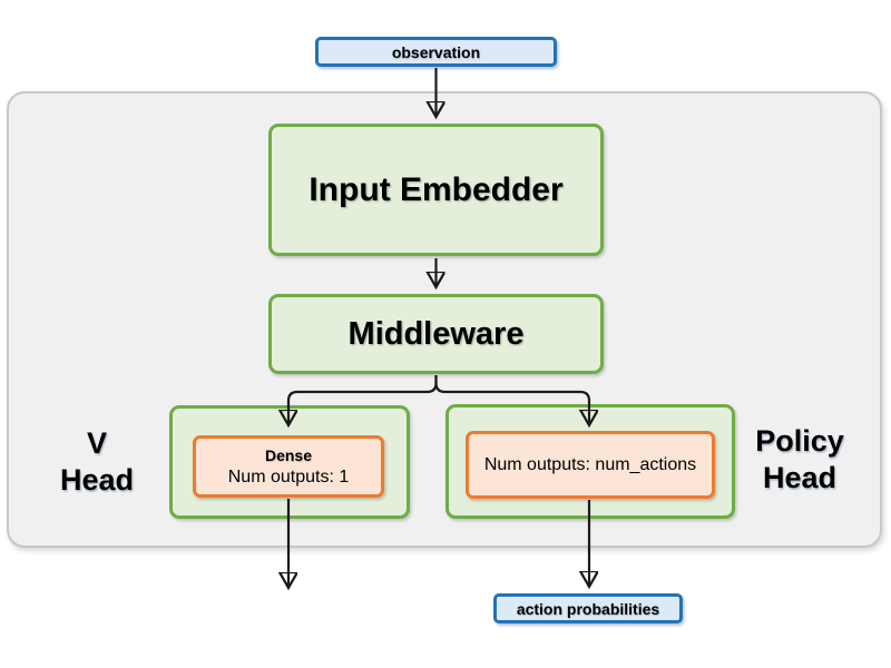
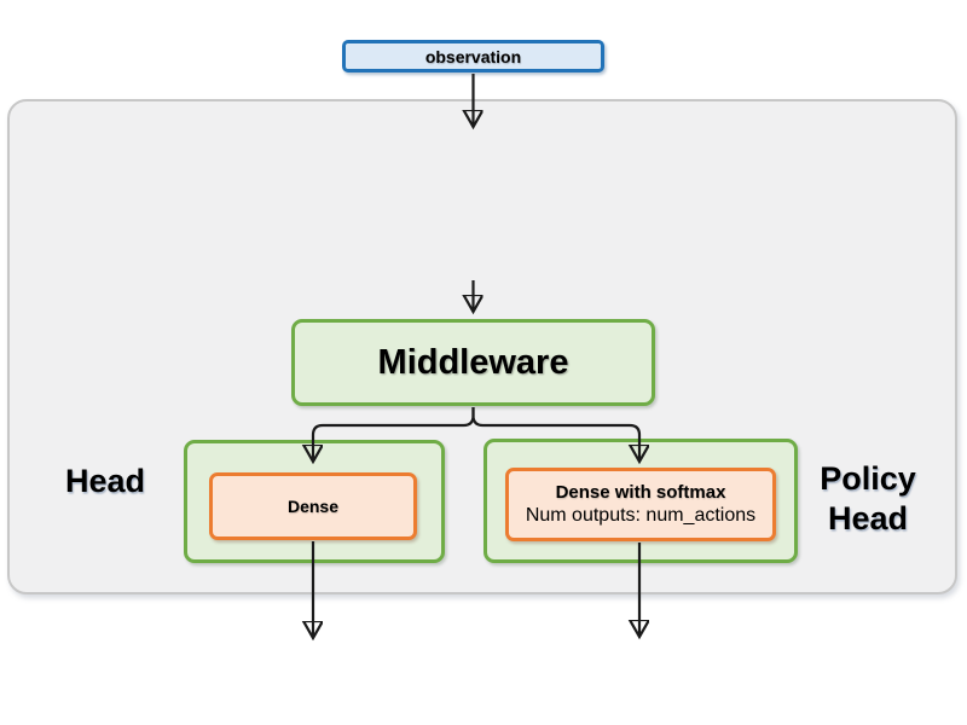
  observation
- Input Embedder
  Middleware
  Dense
- Num outputs: 1
- V
  Head
+ Dense with softmax
  Num outputs: num_actions
  Policy
  Head
- action probabilities
